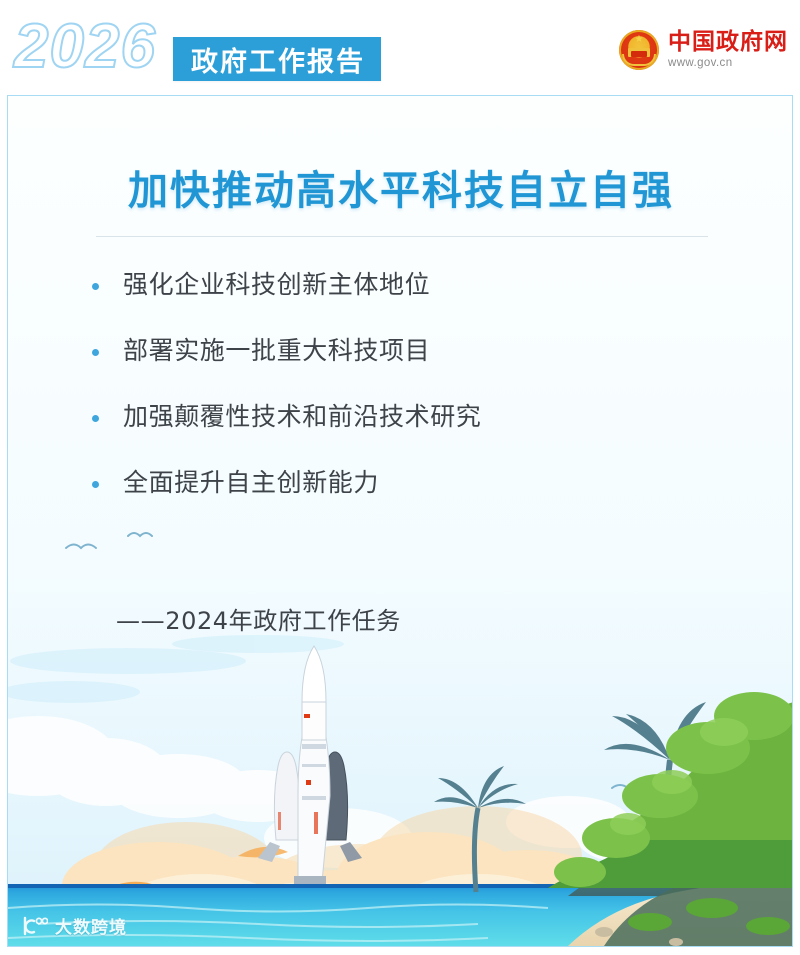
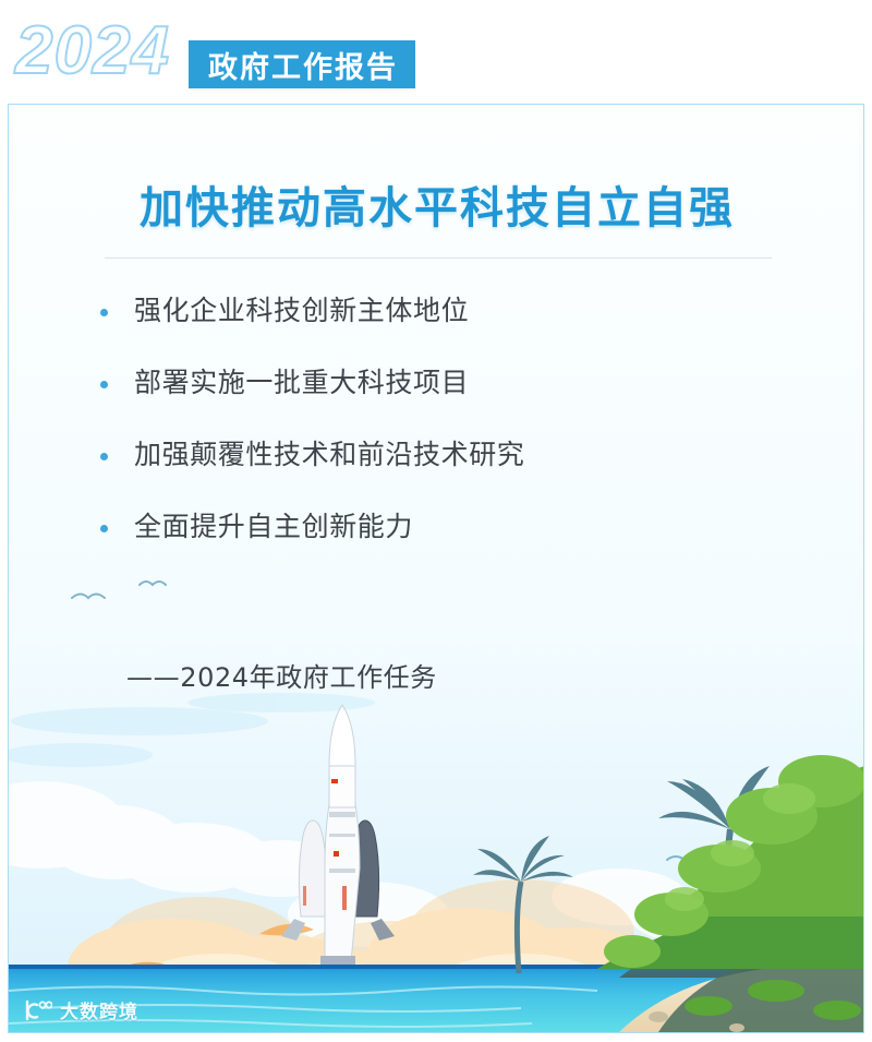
- 2026
+ 2024
  政府工作报告
- ★
- 中国政府网
- www.gov.cn
  加快推动高水平科技自立自强
  强化企业科技创新主体地位
  部署实施一批重大科技项目
  加强颠覆性技术和前沿技术研究
  全面提升自主创新能力
  ——2024年政府工作任务
  大数跨境
